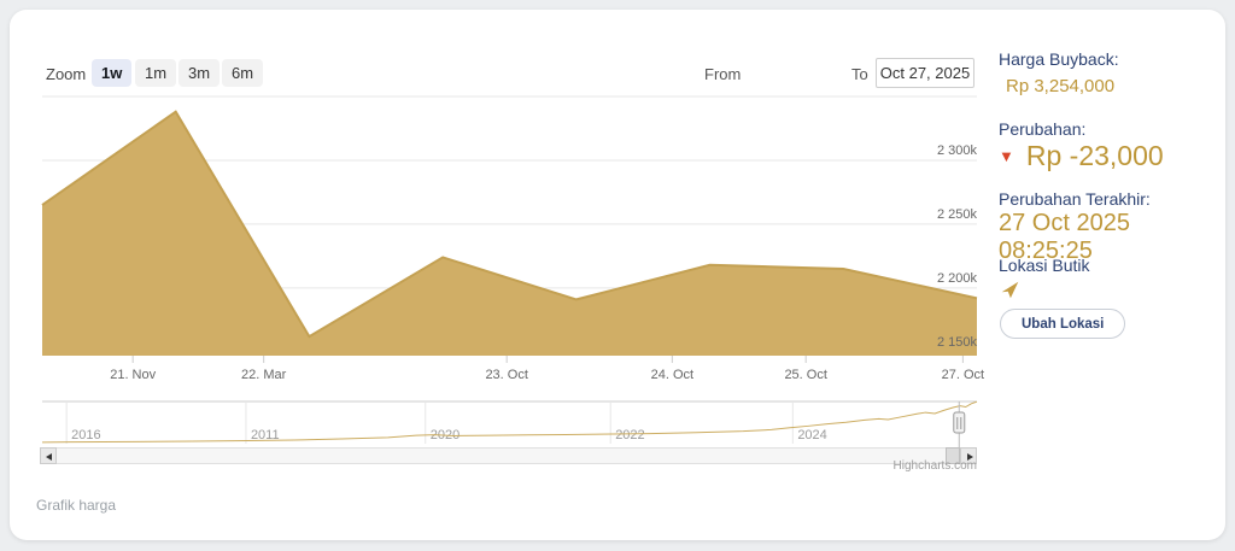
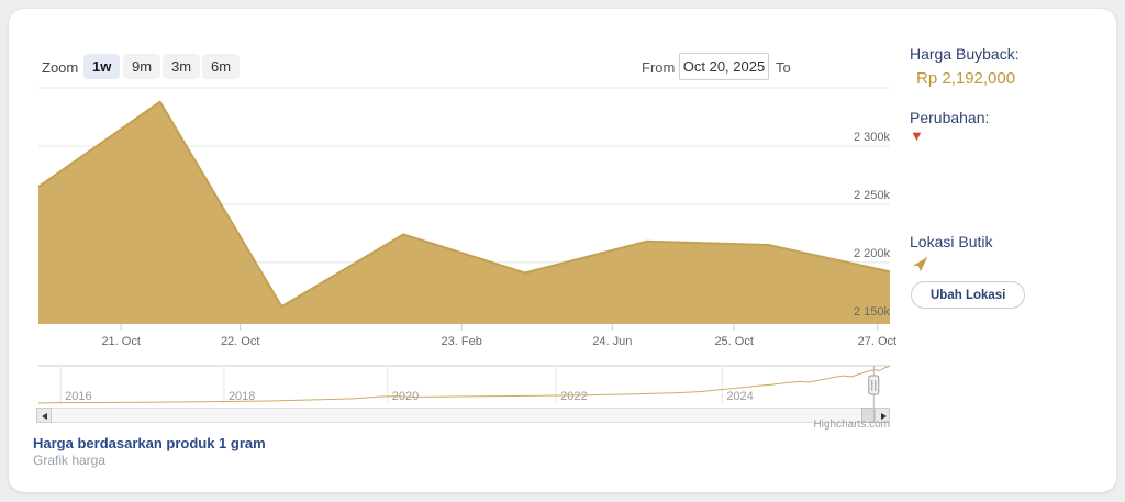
  2 150k
  2 200k
  2 250k
  2 300k
- 21. Nov
+ 21. Oct
- 22. Mar
+ 22. Oct
- 23. Oct
+ 23. Feb
- 24. Oct
+ 24. Jun
  25. Oct
  27. Oct
  2016
- 2011
+ 2018
  2022
  2024
  Zoom
  1w
- 1m
+ 9m
  3m
  6m
  From
+ Oct 20, 2025
  To
- Oct 27, 2025
  Highcharts.com
+ Harga berdasarkan produk 1 gram
  Grafik harga
  Harga Buyback:
- Rp 3,254,000
+ Rp 2,192,000
  Perubahan:
  ▼
- Rp -23,000
- Perubahan Terakhir:
- 27 Oct 2025 08:25:25
  Lokasi Butik
  Ubah Lokasi
